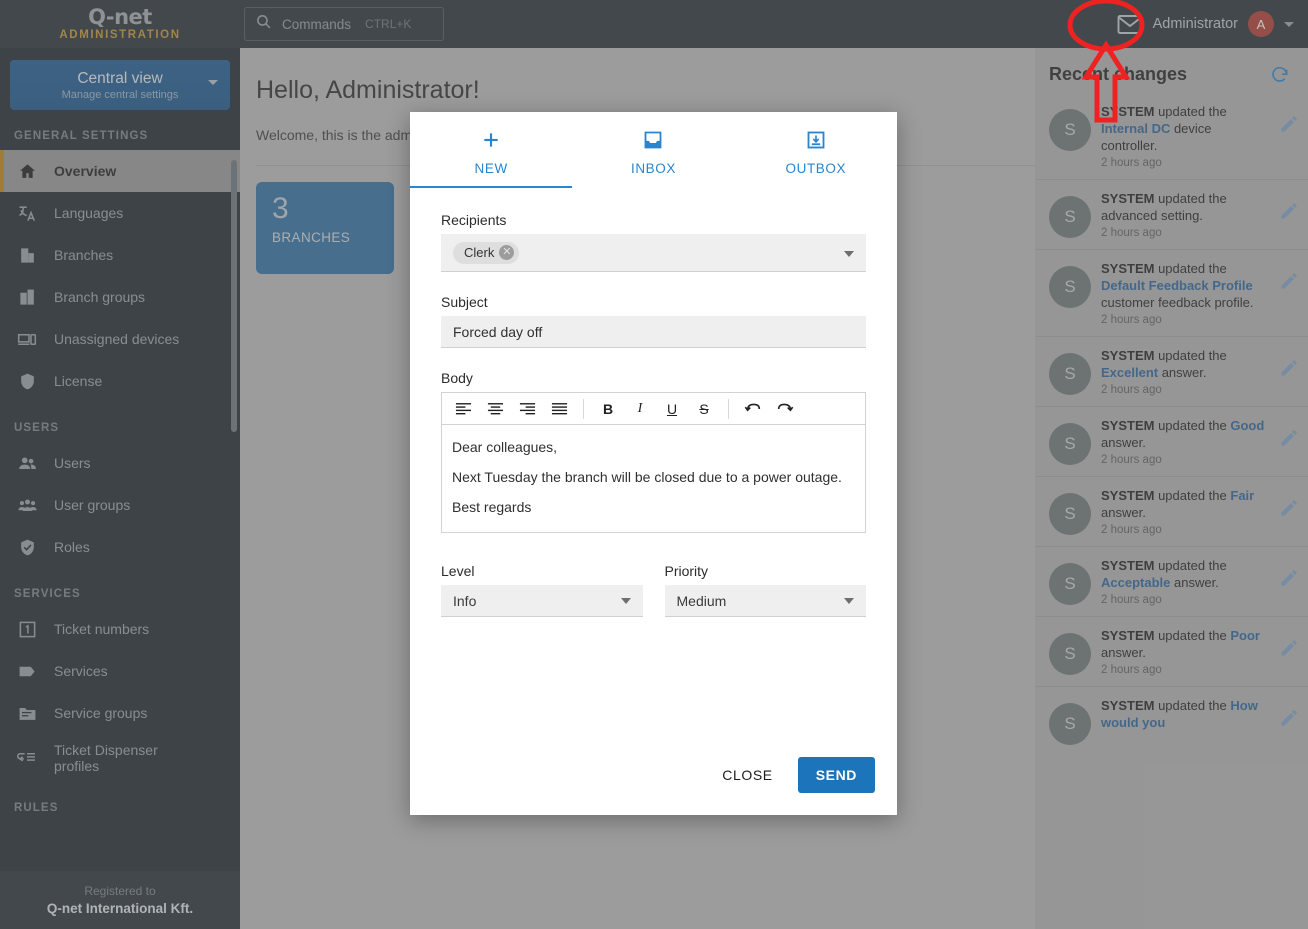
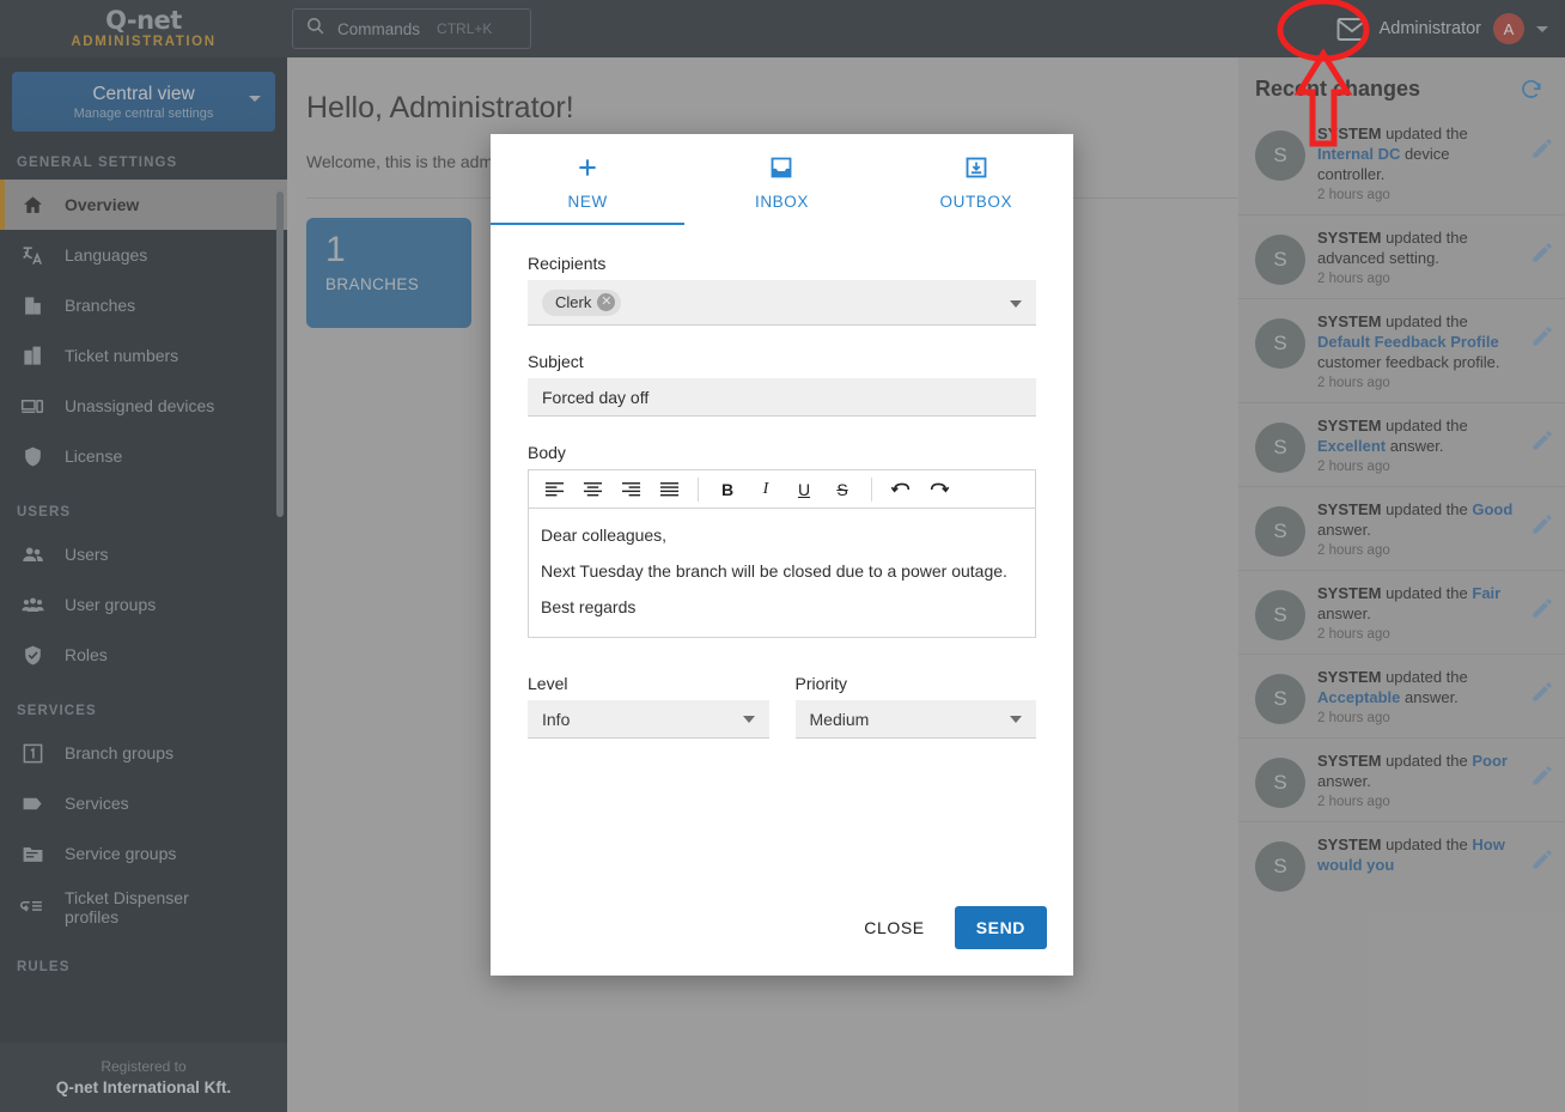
  Q-net
  ADMINISTRATION
  Central view
  Manage central settings
  GENERAL SETTINGS
  Overview
  Languages
  Branches
- Branch groups
+ Ticket numbers
  Unassigned devices
  License
  USERS
  Users
  User groups
  Roles
  SERVICES
- Ticket numbers
+ Branch groups
  Services
  Service groups
  Ticket Dispenser
  profiles
  RULES
  Registered to
  Q-net International Kft.
  Commands
  CTRL+K
  Administrator
  A
  Hello, Administrator!
- 3
+ 1
  BRANCHES
  Recnt changes
  S
  SSTEM updated the Internal DC device controller.
  2 hours ago
  S
  SYSTEM updated the advanced setting.
  2 hours ago
  S
  SYSTEM updated the Default Feedback Profile customer feedback profile.
  2 hours ago
  S
  SYSTEM updated the Excellent answer.
  2 hours ago
  S
  SYSTEM updated the Good answer.
  2 hours ago
  S
  SYSTEM updated the Fair answer.
  2 hours ago
  S
  SYSTEM updated the Acceptable answer.
  2 hours ago
  S
  SYSTEM updated the Poor answer.
  2 hours ago
  S
  SYSTEM updated the How would you
  NEW
  INBOX
  OUTBOX
  Recipients
  Clerk
  ✕
  Subject
  Forced day off
  Body
  B
  I
  U
  S
  Dear colleagues,
  Next Tuesday the branch will be closed due to a power outage.
  Best regards
  Level
  Info
  Priority
  Medium
  CLOSE
  SEND
